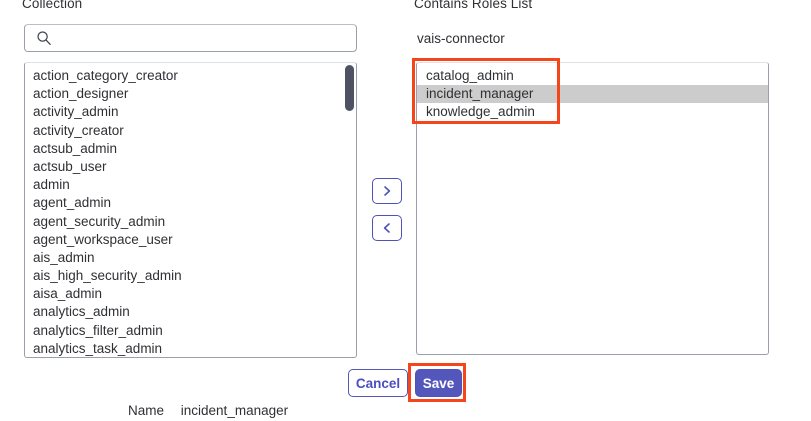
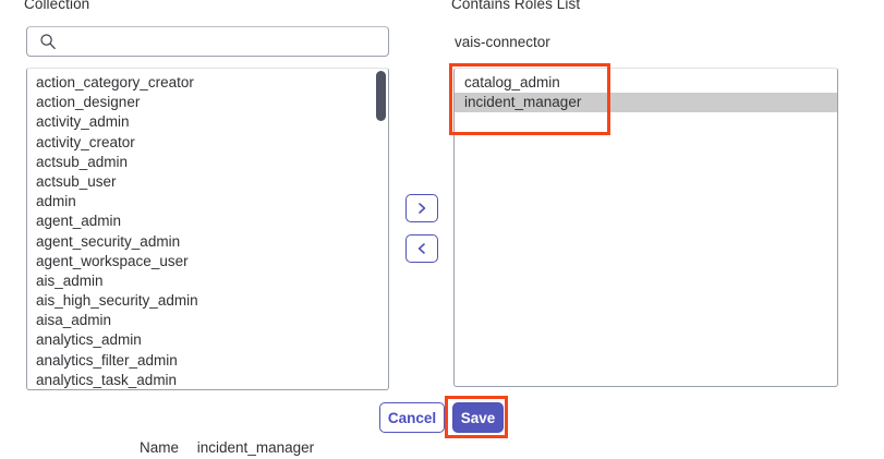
  Collection
  action_category_creator
  action_designer
  activity_admin
  activity_creator
  actsub_admin
  actsub_user
  admin
  agent_admin
  agent_security_admin
  agent_workspace_user
  ais_admin
  ais_high_security_admin
  aisa_admin
  analytics_admin
  analytics_filter_admin
  analytics_task_admin
  Contains Roles List
  vais-connector
  catalog_admin
  incident_manager
- knowledge_admin
  Cancel
  Save
  Name incident_manager
